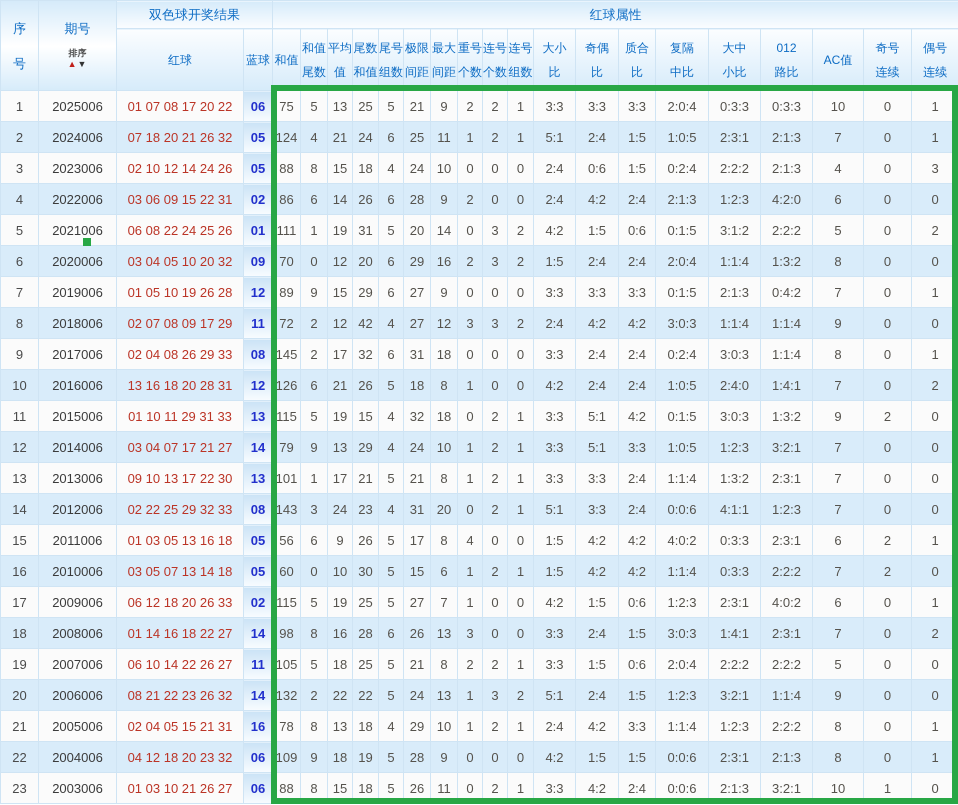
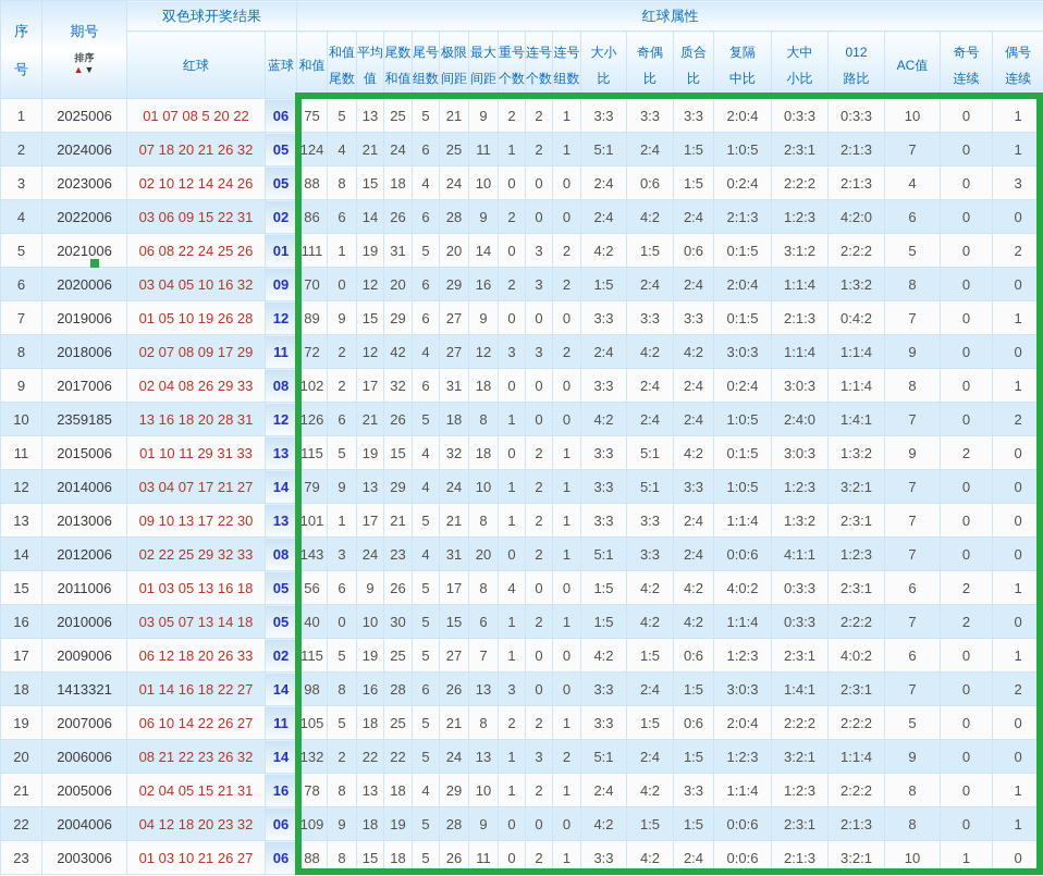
  序 号	期号 排序 ▲▼	双色球开奖结果	红球属性
  红球	蓝球	和值	和值尾数	平均值	尾数和值	尾号组数	极限间距	最大间距	重号个数	连号个数	连号组数	大小比	奇偶比	质合比	复隔中比	大中小比	012路比	AC值	奇号连续	偶号连续
- 1	2025006	01 07 08 17 20 22	06	75	5	13	25	5	21	9	2	2	1	3:3	3:3	3:3	2:0:4	0:3:3	0:3:3	10	0	1
+ 1	2025006	01 07 08 5 20 22	06	75	5	13	25	5	21	9	2	2	1	3:3	3:3	3:3	2:0:4	0:3:3	0:3:3	10	0	1
  2	2024006	07 18 20 21 26 32	05	124	4	21	24	6	25	11	1	2	1	5:1	2:4	1:5	1:0:5	2:3:1	2:1:3	7	0	1
  3	2023006	02 10 12 14 24 26	05	88	8	15	18	4	24	10	0	0	0	2:4	0:6	1:5	0:2:4	2:2:2	2:1:3	4	0	3
  4	2022006	03 06 09 15 22 31	02	86	6	14	26	6	28	9	2	0	0	2:4	4:2	2:4	2:1:3	1:2:3	4:2:0	6	0	0
  5	2021006	06 08 22 24 25 26	01	111	1	19	31	5	20	14	0	3	2	4:2	1:5	0:6	0:1:5	3:1:2	2:2:2	5	0	2
- 6	2020006	03 04 05 10 20 32	09	70	0	12	20	6	29	16	2	3	2	1:5	2:4	2:4	2:0:4	1:1:4	1:3:2	8	0	0
+ 6	2020006	03 04 05 10 16 32	09	70	0	12	20	6	29	16	2	3	2	1:5	2:4	2:4	2:0:4	1:1:4	1:3:2	8	0	0
  7	2019006	01 05 10 19 26 28	12	89	9	15	29	6	27	9	0	0	0	3:3	3:3	3:3	0:1:5	2:1:3	0:4:2	7	0	1
  8	2018006	02 07 08 09 17 29	11	72	2	12	42	4	27	12	3	3	2	2:4	4:2	4:2	3:0:3	1:1:4	1:1:4	9	0	0
- 9	2017006	02 04 08 26 29 33	08	145	2	17	32	6	31	18	0	0	0	3:3	2:4	2:4	0:2:4	3:0:3	1:1:4	8	0	1
+ 9	2017006	02 04 08 26 29 33	08	102	2	17	32	6	31	18	0	0	0	3:3	2:4	2:4	0:2:4	3:0:3	1:1:4	8	0	1
- 10	2016006	13 16 18 20 28 31	12	126	6	21	26	5	18	8	1	0	0	4:2	2:4	2:4	1:0:5	2:4:0	1:4:1	7	0	2
+ 10	2359185	13 16 18 20 28 31	12	126	6	21	26	5	18	8	1	0	0	4:2	2:4	2:4	1:0:5	2:4:0	1:4:1	7	0	2
  11	2015006	01 10 11 29 31 33	13	115	5	19	15	4	32	18	0	2	1	3:3	5:1	4:2	0:1:5	3:0:3	1:3:2	9	2	0
  12	2014006	03 04 07 17 21 27	14	79	9	13	29	4	24	10	1	2	1	3:3	5:1	3:3	1:0:5	1:2:3	3:2:1	7	0	0
  13	2013006	09 10 13 17 22 30	13	101	1	17	21	5	21	8	1	2	1	3:3	3:3	2:4	1:1:4	1:3:2	2:3:1	7	0	0
  14	2012006	02 22 25 29 32 33	08	143	3	24	23	4	31	20	0	2	1	5:1	3:3	2:4	0:0:6	4:1:1	1:2:3	7	0	0
  15	2011006	01 03 05 13 16 18	05	56	6	9	26	5	17	8	4	0	0	1:5	4:2	4:2	4:0:2	0:3:3	2:3:1	6	2	1
- 16	2010006	03 05 07 13 14 18	05	60	0	10	30	5	15	6	1	2	1	1:5	4:2	4:2	1:1:4	0:3:3	2:2:2	7	2	0
+ 16	2010006	03 05 07 13 14 18	05	40	0	10	30	5	15	6	1	2	1	1:5	4:2	4:2	1:1:4	0:3:3	2:2:2	7	2	0
  17	2009006	06 12 18 20 26 33	02	115	5	19	25	5	27	7	1	0	0	4:2	1:5	0:6	1:2:3	2:3:1	4:0:2	6	0	1
- 18	2008006	01 14 16 18 22 27	14	98	8	16	28	6	26	13	3	0	0	3:3	2:4	1:5	3:0:3	1:4:1	2:3:1	7	0	2
+ 18	1413321	01 14 16 18 22 27	14	98	8	16	28	6	26	13	3	0	0	3:3	2:4	1:5	3:0:3	1:4:1	2:3:1	7	0	2
  19	2007006	06 10 14 22 26 27	11	105	5	18	25	5	21	8	2	2	1	3:3	1:5	0:6	2:0:4	2:2:2	2:2:2	5	0	0
  20	2006006	08 21 22 23 26 32	14	132	2	22	22	5	24	13	1	3	2	5:1	2:4	1:5	1:2:3	3:2:1	1:1:4	9	0	0
  21	2005006	02 04 05 15 21 31	16	78	8	13	18	4	29	10	1	2	1	2:4	4:2	3:3	1:1:4	1:2:3	2:2:2	8	0	1
  22	2004006	04 12 18 20 23 32	06	109	9	18	19	5	28	9	0	0	0	4:2	1:5	1:5	0:0:6	2:3:1	2:1:3	8	0	1
  23	2003006	01 03 10 21 26 27	06	88	8	15	18	5	26	11	0	2	1	3:3	4:2	2:4	0:0:6	2:1:3	3:2:1	10	1	0
